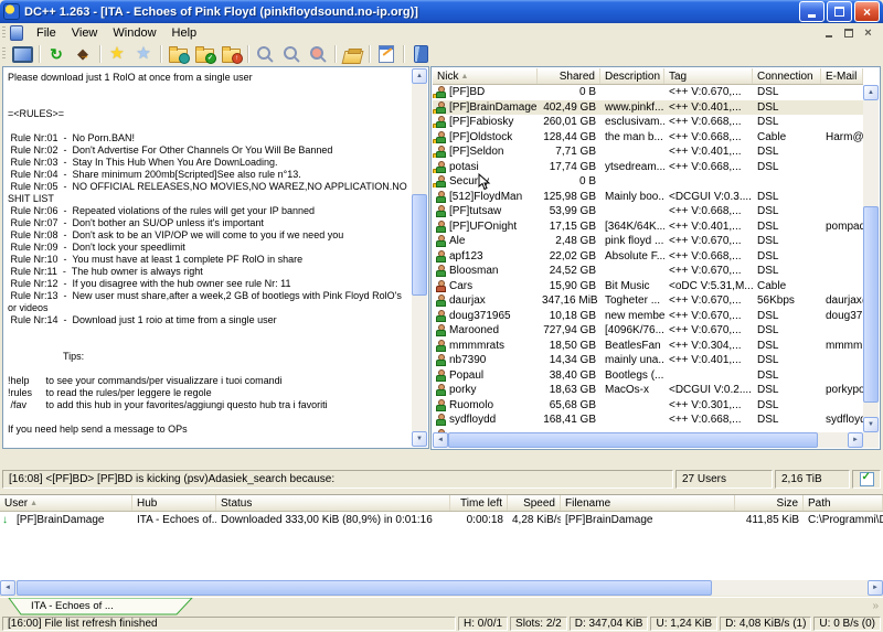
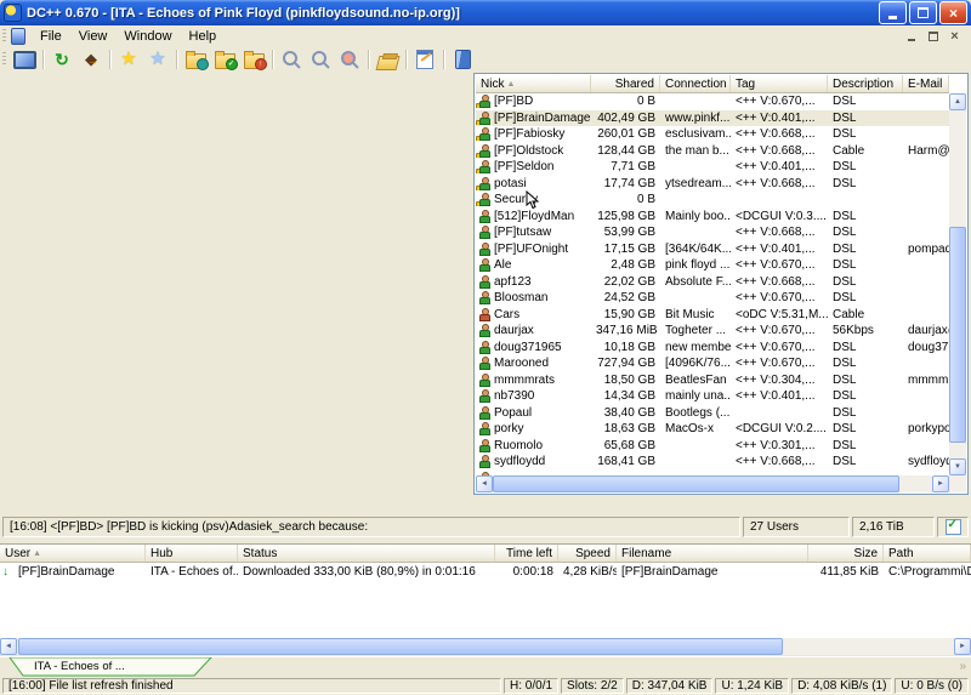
- DC++ 1.263 - [ITA - Echoes of Pink Floyd (pinkfloydsound.no-ip.org)]
+ DC++ 0.670 - [ITA - Echoes of Pink Floyd (pinkfloydsound.no-ip.org)]
  ×
  File
  View
  Window
  Help
  ×
  ↻
  ◆
  ★
  ★
- Please download just 1 RolO at once from a single user
- =<RULES>=
- Rule Nr:01 - No Porn.BAN!
- Rule Nr:02 - Don't Advertise For Other Channels Or You Will Be Banned
- Rule Nr:03 - Stay In This Hub When You Are DownLoading.
- Rule Nr:04 - Share minimum 200mb[Scripted]See also rule n°13.
- Rule Nr:05 - NO OFFICIAL RELEASES,NO MOVIES,NO WAREZ,NO APPLICATION.NO SHIT LIST
- Rule Nr:06 - Repeated violations of the rules will get your IP banned
- Rule Nr:07 - Don't bother an SU/OP unless it's important
- Rule Nr:08 - Don't ask to be an VIP/OP we will come to you if we need you
- Rule Nr:09 - Don't lock your speedlimit
- Rule Nr:10 - You must have at least 1 complete PF RolO in share
- Rule Nr:11 - The hub owner is always right
- Rule Nr:12 - If you disagree with the hub owner see rule Nr: 11
- Rule Nr:13 - New user must share,after a week,2 GB of bootlegs with Pink Floyd RolO's or videos
- Rule Nr:14 - Download just 1 roio at time from a single user
- Tips:
- !help to see your commands/per visualizzare i tuoi comandi
- !rules to read the rules/per leggere le regole
- /fav to add this hub in your favorites/aggiungi questo hub tra i favoriti
- If you need help send a message to OPs
  Nick
  Shared
- Description
+ Connection
  Tag
- Connection
+ Description
  E-Mail
  [PF]BD
  0 B
  <++ V:0.670,...
  DSL
  [PF]BrainDamage
  402,49 GB
  www.pinkf...
  <++ V:0.401,...
  DSL
  [PF]Fabiosky
  260,01 GB
  esclusivam..
  <++ V:0.668,...
  DSL
  [PF]Oldstock
  128,44 GB
  the man b...
  <++ V:0.668,...
  Cable
  [PF]Seldon
  7,71 GB
  <++ V:0.401,...
  DSL
  potasi
  17,74 GB
  ytsedream...
  <++ V:0.668,...
  DSL
  0 B
  [512]FloydMan
  125,98 GB
  Mainly boo..
  <DCGUI V:0.3....
  DSL
  [PF]tutsaw
  53,99 GB
  <++ V:0.668,...
  DSL
  [PF]UFOnight
  17,15 GB
  [364K/64K...
  <++ V:0.401,...
  DSL
  Ale
  2,48 GB
  pink floyd ...
  <++ V:0.670,...
  DSL
  apf123
  22,02 GB
  Absolute F...
  <++ V:0.668,...
  DSL
  Bloosman
  24,52 GB
  <++ V:0.670,...
  DSL
  Cars
  15,90 GB
  Bit Music
  <oDC V:5.31,M...
  Cable
  daurjax
  347,16 MiB
  Togheter ...
  <++ V:0.670,...
  56Kbps
  daurjax
  doug371965
  10,18 GB
  new membe
  <++ V:0.670,...
  DSL
  doug37
  Marooned
  727,94 GB
  [4096K/76...
  <++ V:0.670,...
  DSL
  mmmmrats
  18,50 GB
  BeatlesFan
  <++ V:0.304,...
  DSL
  nb7390
  14,34 GB
  mainly una..
  <++ V:0.401,...
  DSL
  Popaul
  38,40 GB
  Bootlegs (...
  DSL
  porky
  18,63 GB
  MacOs-x
  <DCGUI V:0.2....
  DSL
  porkypo
  Ruomolo
  65,68 GB
  <++ V:0.301,...
  DSL
  sydfloydd
  168,41 GB
  <++ V:0.668,...
  DSL
  sydfloy
  [16:08] <[PF]BD> [PF]BD is kicking (psv)Adasiek_search because:
  27 Users
  2,16 TiB
  User
  Hub
  Status
  Time left
  Speed
  Filename
  Size
  Path
  ↓
  [PF]BrainDamage
  ITA - Echoes of..
  Downloaded 333,00 KiB (80,9%) in 0:01:16
  0:00:18
  4,28 KiB/s
  [PF]BrainDamage
  411,85 KiB
  C:\Programmi\
  ITA - Echoes of ...
  »
  [16:00] File list refresh finished
  H: 0/0/1
  Slots: 2/2
  D: 347,04 KiB
  U: 1,24 KiB
  D: 4,08 KiB/s (1)
  U: 0 B/s (0)
